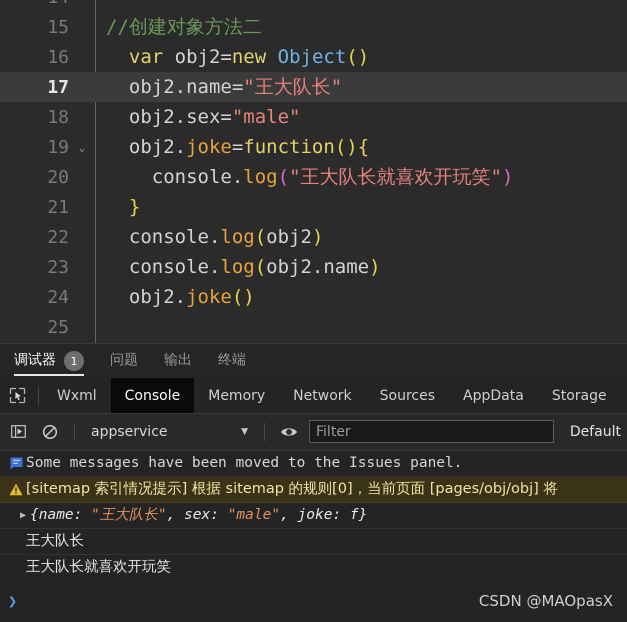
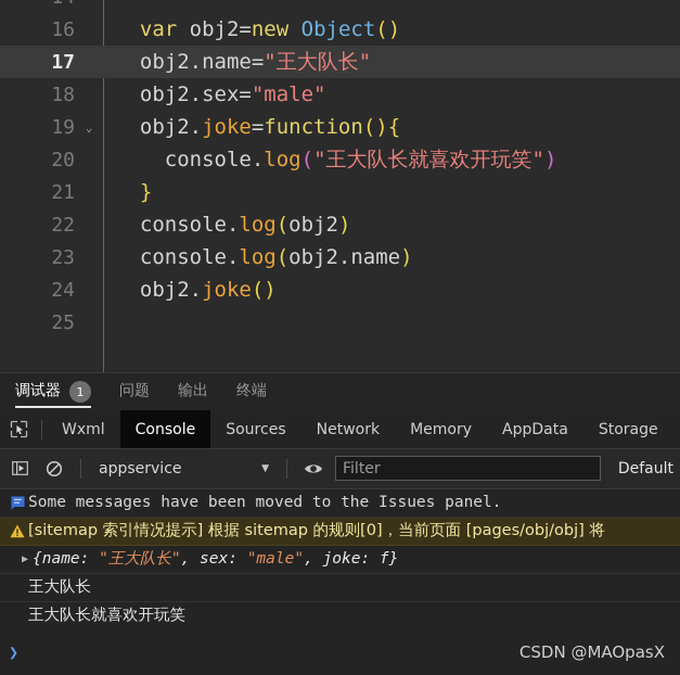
- 15
- //创建对象方法二
  16
  var obj2=new Object()
  17
  obj2.name="王大队长"
  18
  obj2.sex="male"
  19
  ⌄
  obj2.joke=function(){
  20
  console.log("王大队长就喜欢开玩笑")
  21
  }
  22
  console.log(obj2)
  23
  console.log(obj2.name)
  24
  obj2.joke()
  25
  调试器
  1
  问题
  输出
  终端
  Wxml
  Console
- Memory
+ Sources
  Network
- Sources
+ Memory
  AppData
  Storage
  appservice
  ▼
  Filter
  Default
  Some messages have been moved to the Issues panel.
  [sitemap 索引情况提示] 根据 sitemap 的规则[0]，当前页面 [pages/obj/obj] 将
  ▶
  {name: "王大队长", sex: "male", joke: f}
  王大队长
  王大队长就喜欢开玩笑
  ❯
  CSDN @MAOpasX
